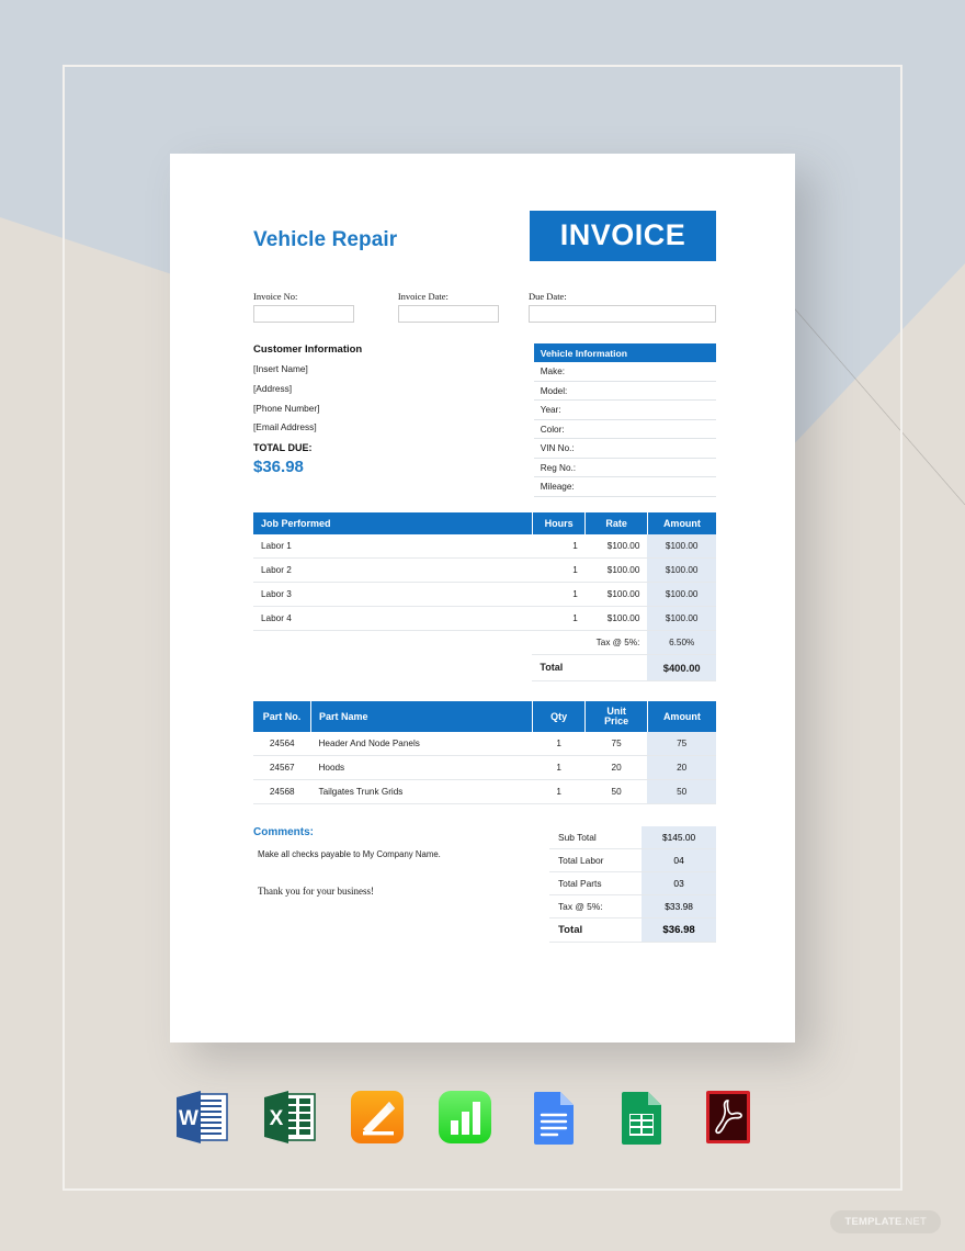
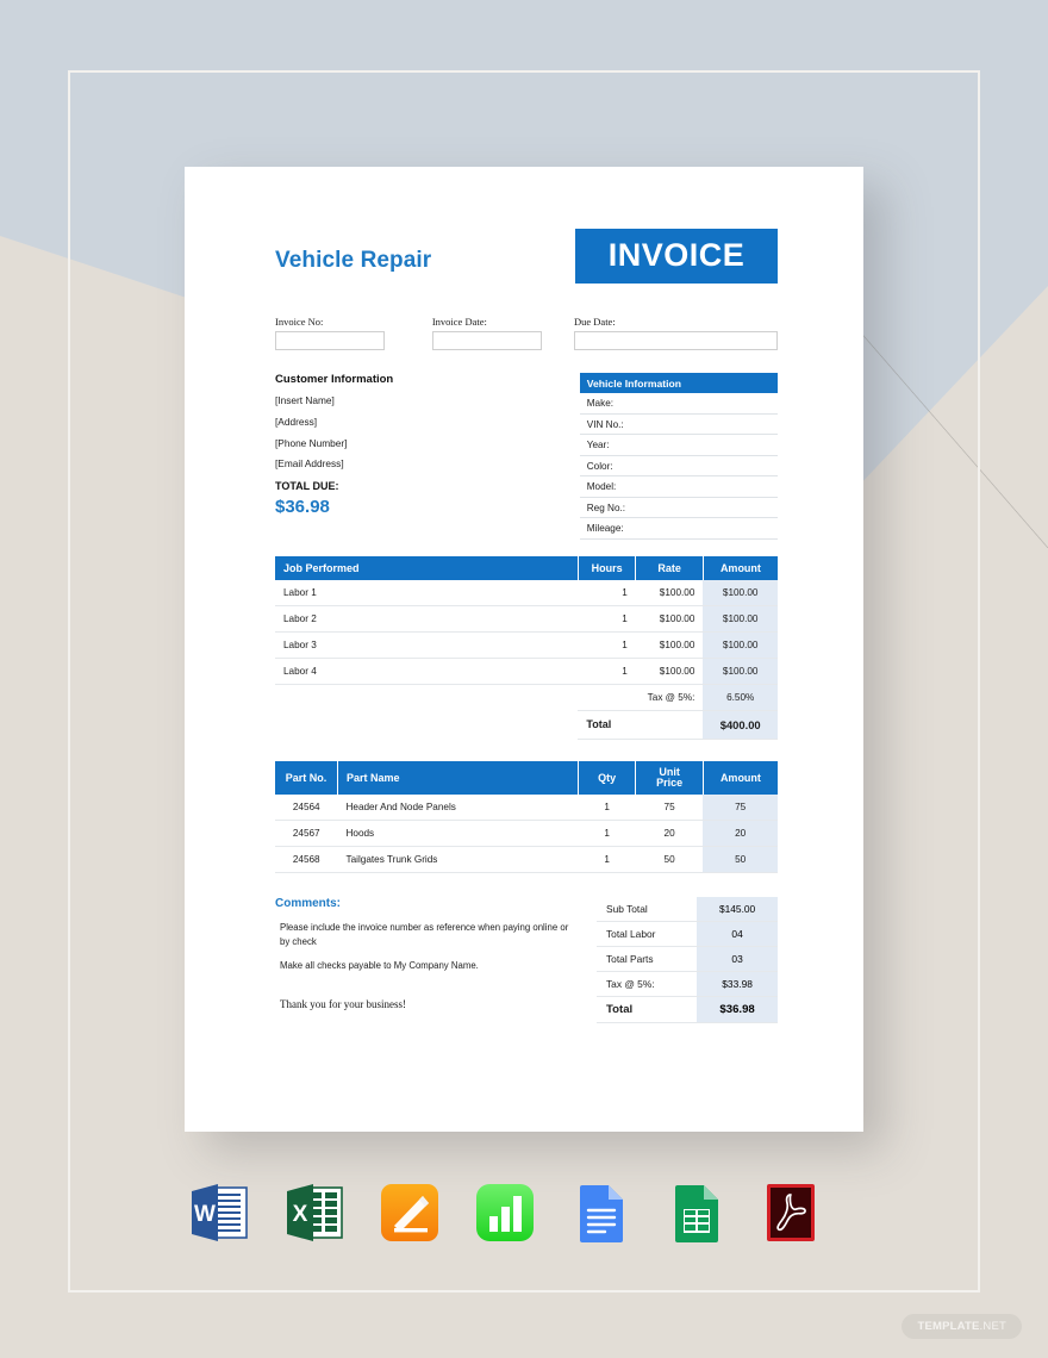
  Vehicle Repair
  INVOICE
  Invoice No:
  Invoice Date:
  Due Date:
  Customer Information
  [Insert Name]
  [Address]
  [Phone Number]
  [Email Address]
  TOTAL DUE:
  $36.98
  Vehicle Information
  Make:
- Model:
+ VIN No.:
  Year:
  Color:
- VIN No.:
+ Model:
  Reg No.:
  Mileage:
  Job Performed	Hours	Rate	Amount
  Labor 1	1	$100.00	$100.00
  Labor 2	1	$100.00	$100.00
  Labor 3	1	$100.00	$100.00
  Labor 4	1	$100.00	$100.00
  	Tax @ 5%:	6.50%
  	Total	$400.00
  Part No.	Part Name	Qty	Unit Price	Amount
  24564	Header And Node Panels	1	75	75
  24567	Hoods	1	20	20
  24568	Tailgates Trunk Grids	1	50	50
  Comments:
+ Please include the invoice number as reference when paying online or by check
  Make all checks payable to My Company Name.
  Thank you for your business!
  Sub Total	$145.00
  Total Labor	04
  Total Parts	03
  Tax @ 5%:	$33.98
  Total	$36.98
  W
  X
  TEMPLATE.NET
